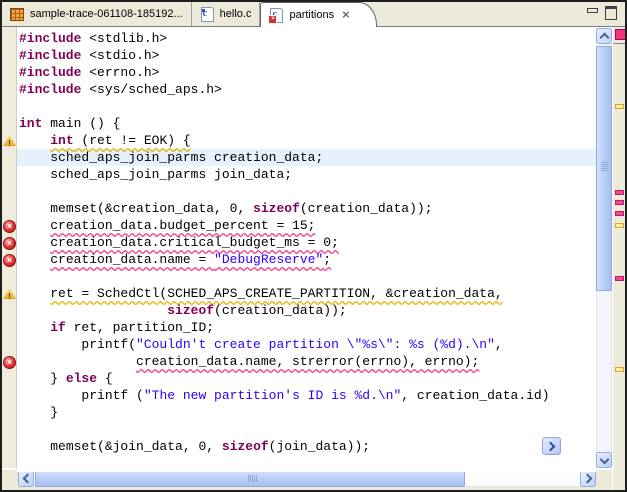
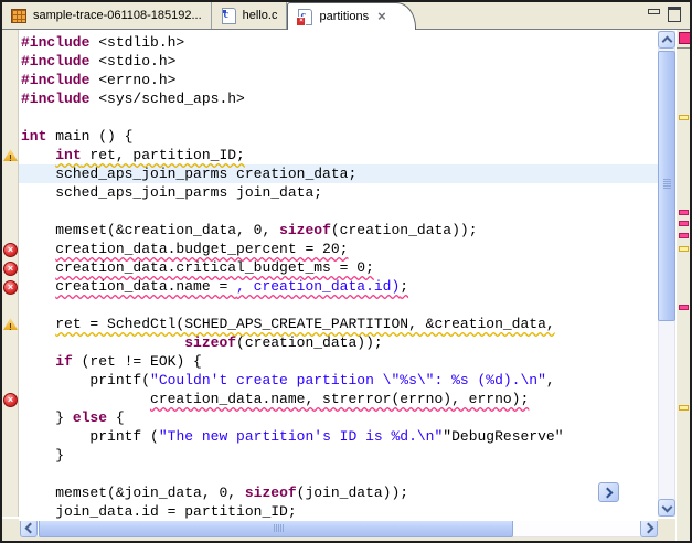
  sample-trace-061108-185192...
  c
  hello.c
  partitions
  ×
  #include <stdlib.h>
  #include <stdio.h>
  #include <errno.h>
  #include <sys/sched_aps.h>
  int main () {
- int (ret != EOK) {
+ int ret, partition_ID;
  sched_aps_join_parms creation_data;
  sched_aps_join_parms join_data;
  memset(&creation_data, 0, sizeof(creation_data));
- creation_data.budget_percent = 15;
+ creation_data.budget_percent = 20;
  creation_data.critical_budget_ms = 0;
- creation_data.name = "DebugReserve";
+ creation_data.name = , creation_data.id);
  ret = SchedCtl(SCHED_APS_CREATE_PARTITION, &creation_data,
  sizeof(creation_data));
- if ret, partition_ID;
+ if (ret != EOK) {
  printf("Couldn't create partition \"%s\": %s (%d).\n",
  creation_data.name, strerror(errno), errno);
  } else {
- printf ("The new partition's ID is %d.\n", creation_data.id)
+ printf ("The new partition's ID is %d.\n""DebugReserve"
  }
  memset(&join_data, 0, sizeof(join_data));
+ join_data.id = partition_ID;
